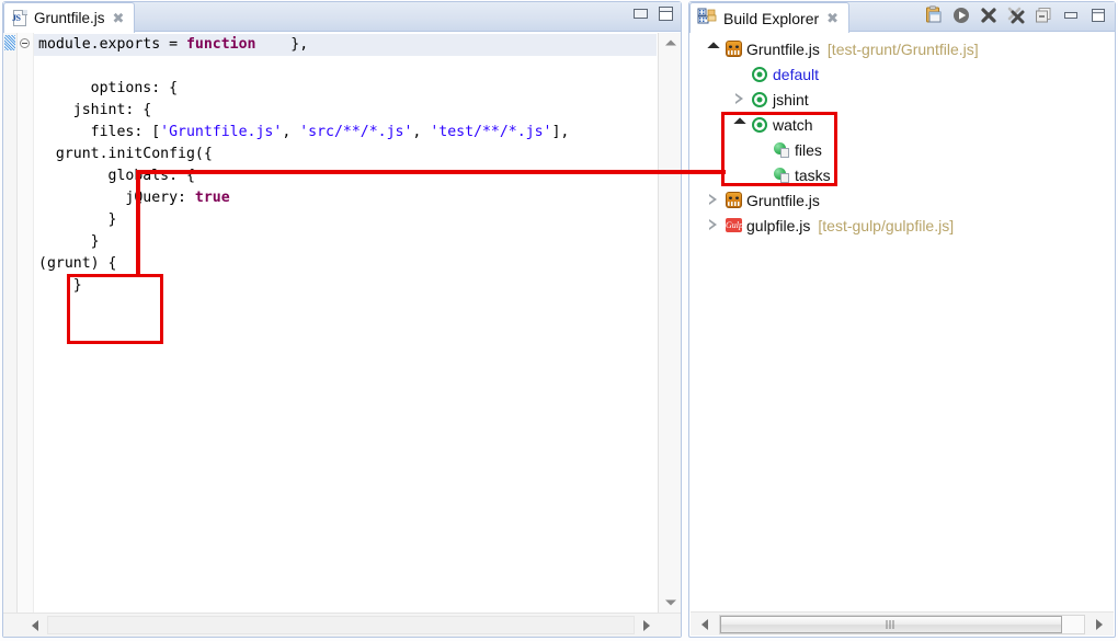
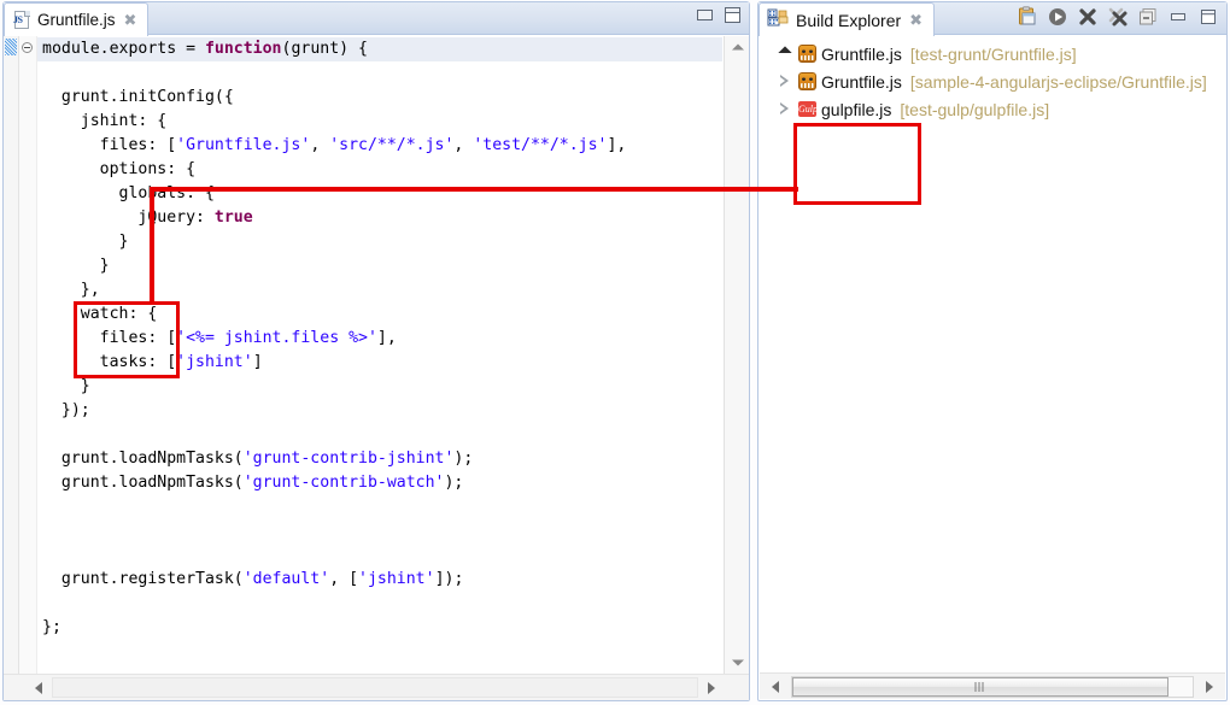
  JS
  Gruntfile.js
  ✖
- module.exports = function },
+ module.exports = function(grunt) {
- options: {
+ grunt.initConfig({
  jshint: {
  files: ['Gruntfile.js', 'src/**/*.js', 'test/**/*.js'],
- grunt.initConfig({
+ options: {
  gloals: {
  juery: true
  }
  }
- (grunt) {
+ },
+ watch: {
+ files: ['<%= jshint.files %>'],
+ tasks: ['jshint']
  }
+ });
+ grunt.loadNpmTasks('grunt-contrib-jshint');
+ grunt.loadNpmTasks('grunt-contrib-watch');
+ grunt.registerTask('default', ['jshint']);
+ };
  Build Explorer
  ✖
  Gruntfile.js
  [test-grunt/Gruntfile.js]
- default
- jshint
- watch
- files
- tasks
  Gruntfile.js
+ [sample-4-angularjs-eclipse/Gruntfile.js]
  gulpfile.js
  [test-gulp/gulpfile.js]
